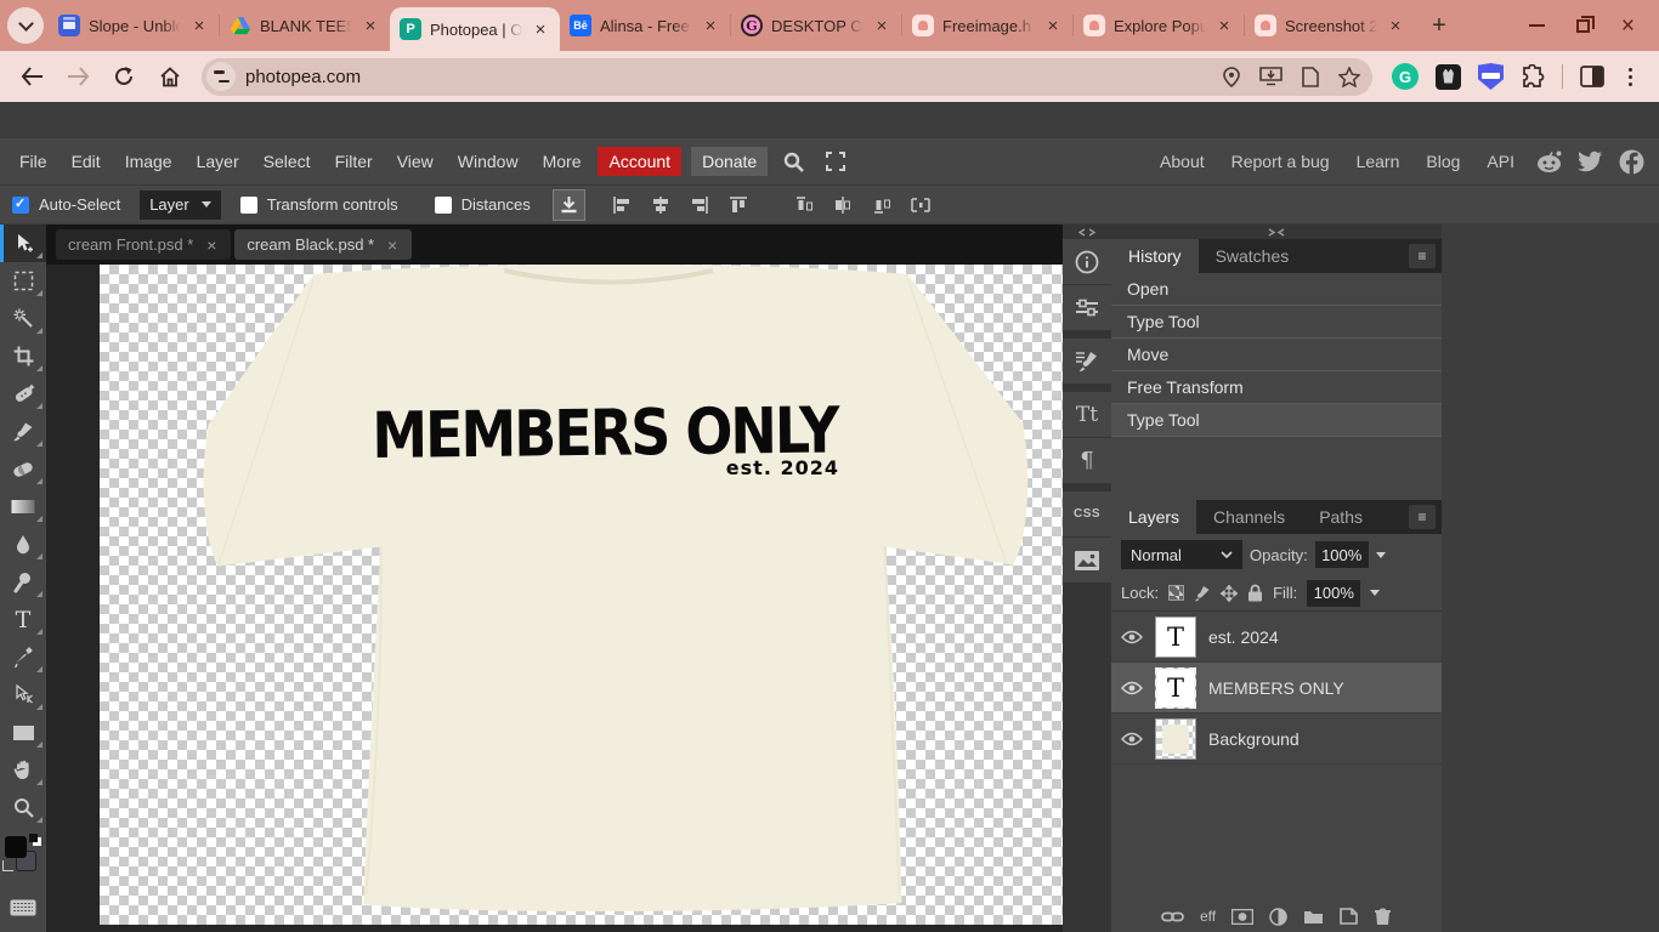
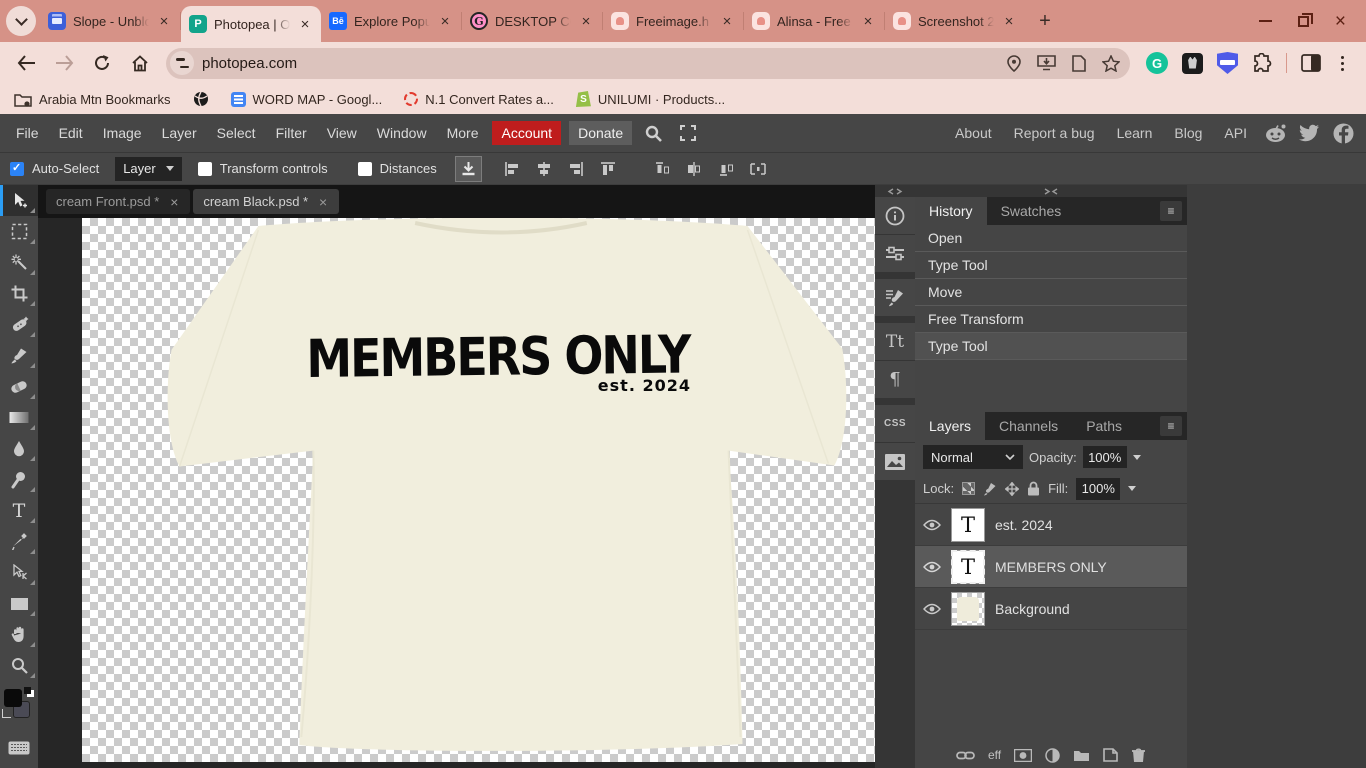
  Slope - Unblo
- BLANK TEES
  P
  Photopea | O
  Bē
- Alinsa - Free
+ Explore Popu
  G
  DESKTOP C
  Freeimage.h
- Explore Popu
+ Alinsa - Free
  Screenshot 2
  +
  photopea.com
  G
+ Arabia Mtn Bookmarks
+ WORD MAP - Googl...
+ N.1 Convert Rates a...
+ S
+ UNILUMI · Products...
  File
  Edit
  Image
  Layer
  Select
  Filter
  View
  Window
  More
  Account
  Donate
  About
  Report a bug
  Learn
  Blog
  API
  Auto-Select
  Layer
  Transform controls
  Distances
  T
  cream Front.psd *
  cream Black.psd *
  MEMBERS ONLY
  est. 2024
  Tt
  ¶
  CSS
  History
  Swatches
  Open
  Type Tool
  Move
  Free Transform
  Type Tool
  Layers
  Channels
  Paths
  Normal
  Opacity:
  100%
  Lock:
  Fill:
  100%
  T
  est. 2024
  T
  MEMBERS ONLY
  Background
  eff
